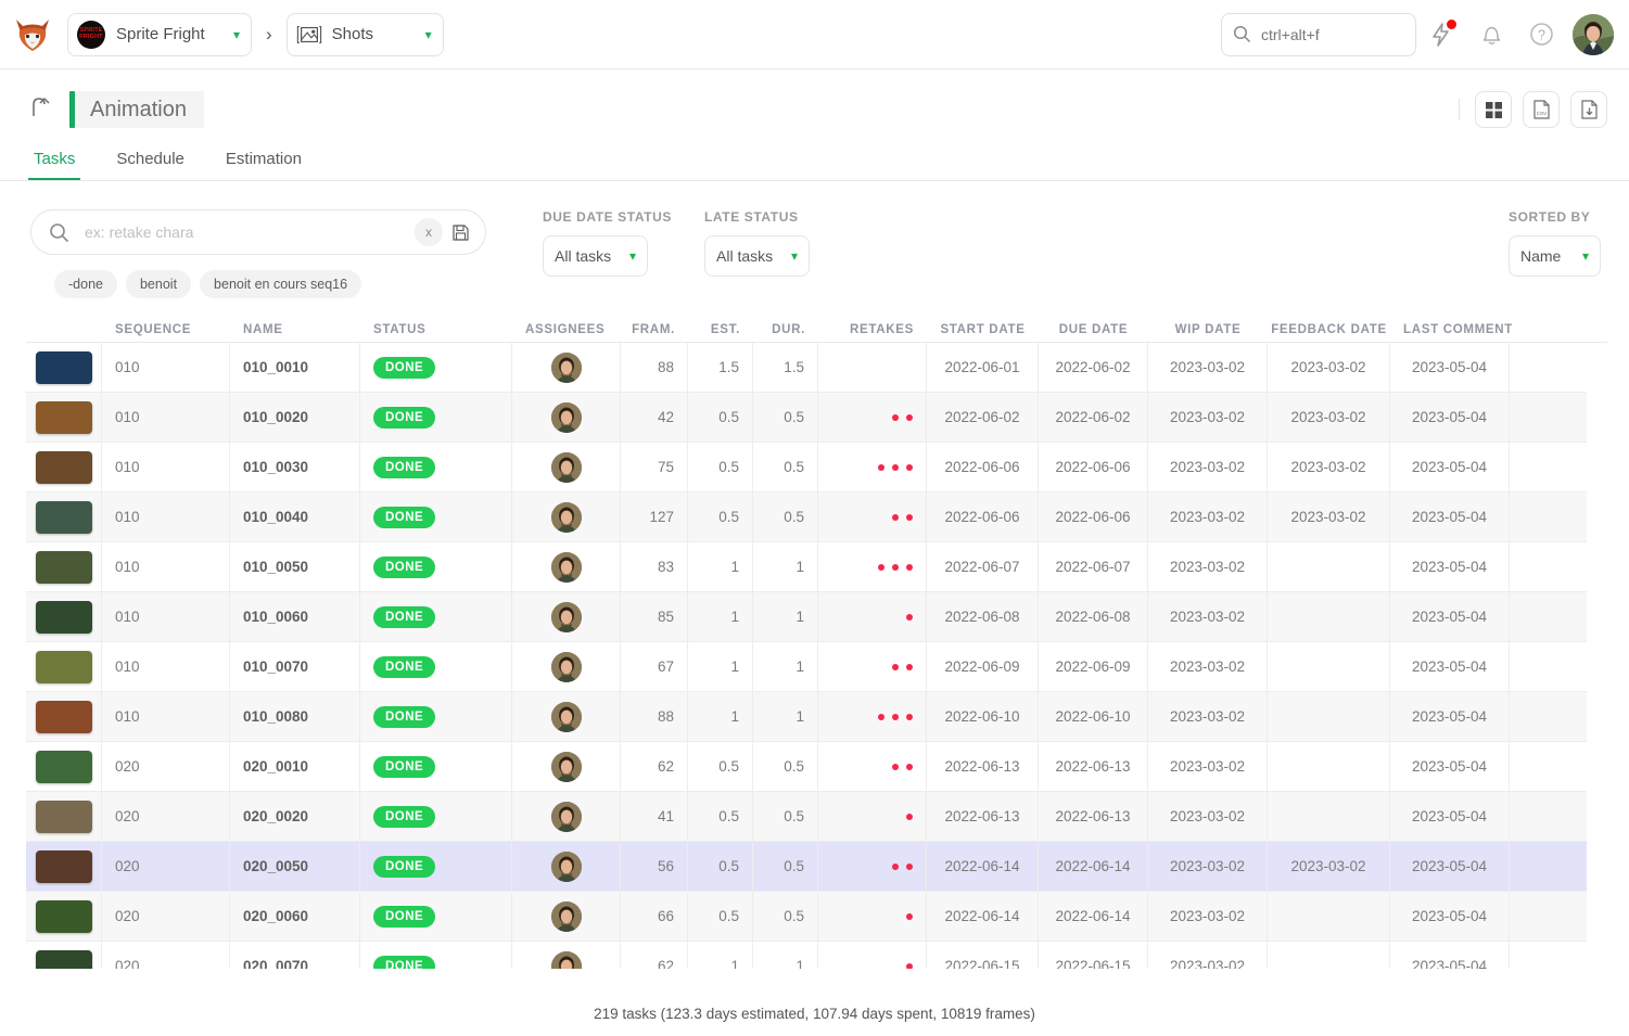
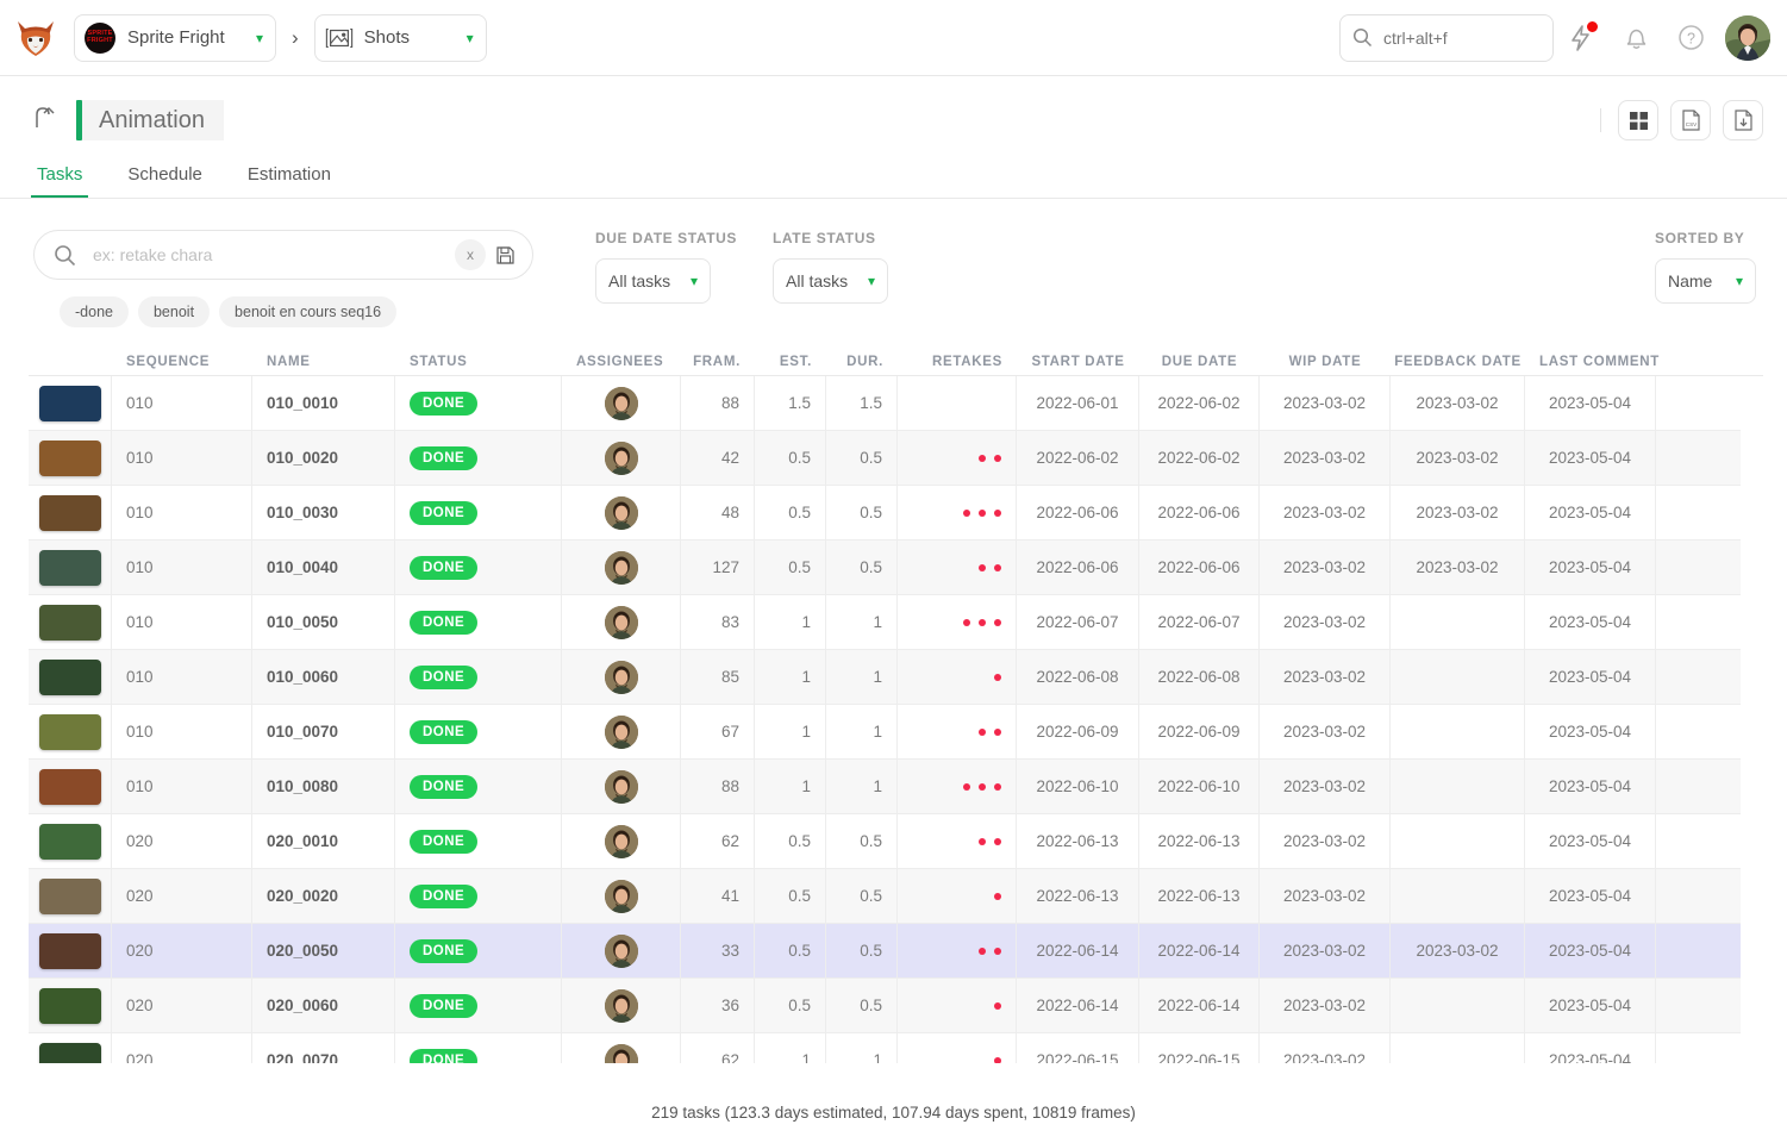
  Sprite Fright
  ▾
  ›
  Shots
  ▾
  ctrl+alt+f
  ?
  Animation
  Tasks
  Schedule
  Estimation
  ex: retake chara
  x
  -done
  benoit
  benoit en cours seq16
  DUE DATE STATUS
  All tasks
  ▾
  LATE STATUS
  All tasks
  ▾
  SORTED BY
  Name
  ▾
  SEQUENCE
  NAME
  STATUS
  ASSIGNEES
  FRAM.
  EST.
  DUR.
  RETAKES
  START DATE
  DUE DATE
  WIP DATE
  FEEDBACK DATE
  LAST COMMENT
  010
  010_0010
  DONE
  88
  1.5
  1.5
  2022-06-01
  2022-06-02
  2023-03-02
  2023-03-02
  2023-05-04
  010
  010_0020
  DONE
  42
  0.5
  0.5
  2022-06-02
  2022-06-02
  2023-03-02
  2023-03-02
  2023-05-04
  010
  010_0030
  DONE
- 75
+ 48
  0.5
  0.5
  2022-06-06
  2022-06-06
  2023-03-02
  2023-03-02
  2023-05-04
  010
  010_0040
  DONE
  127
  0.5
  0.5
  2022-06-06
  2022-06-06
  2023-03-02
  2023-03-02
  2023-05-04
  010
  010_0050
  DONE
  83
  1
  1
  2022-06-07
  2022-06-07
  2023-03-02
  2023-05-04
  010
  010_0060
  DONE
  85
  1
  1
  2022-06-08
  2022-06-08
  2023-03-02
  2023-05-04
  010
  010_0070
  DONE
  67
  1
  1
  2022-06-09
  2022-06-09
  2023-03-02
  2023-05-04
  010
  010_0080
  DONE
  88
  1
  1
  2022-06-10
  2022-06-10
  2023-03-02
  2023-05-04
  020
  020_0010
  DONE
  62
  0.5
  0.5
  2022-06-13
  2022-06-13
  2023-03-02
  2023-05-04
  020
  020_0020
  DONE
  41
  0.5
  0.5
  2022-06-13
  2022-06-13
  2023-03-02
  2023-05-04
  020
  020_0050
  DONE
- 56
+ 33
  0.5
  0.5
  2022-06-14
  2022-06-14
  2023-03-02
  2023-03-02
  2023-05-04
  020
  020_0060
  DONE
- 66
+ 36
  0.5
  0.5
  2022-06-14
  2022-06-14
  2023-03-02
  2023-05-04
  020
  020_0070
  DONE
  62
  1
  1
  2022-06-15
  2022-06-15
  2023-03-02
  2023-05-04
  219 tasks (123.3 days estimated, 107.94 days spent, 10819 frames)
